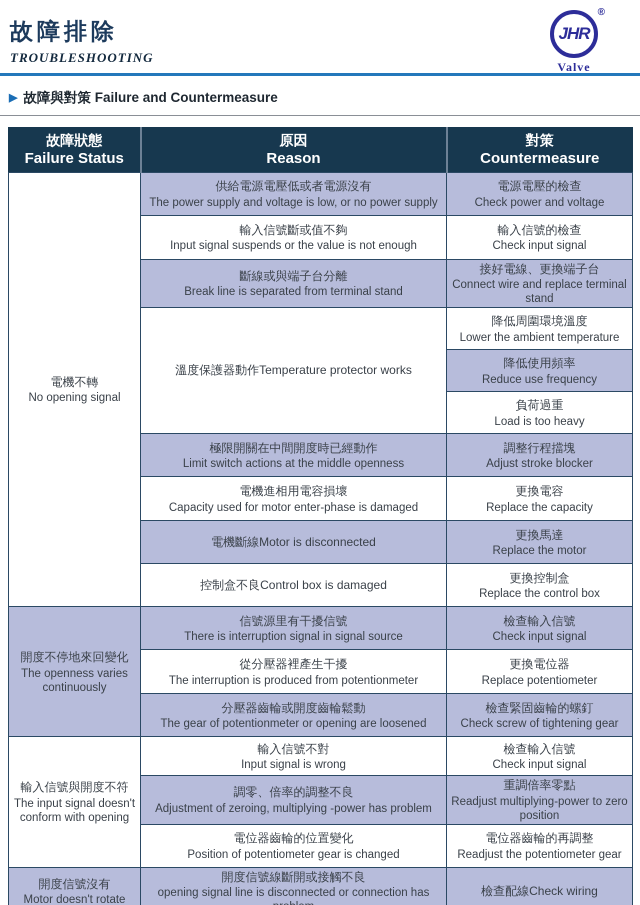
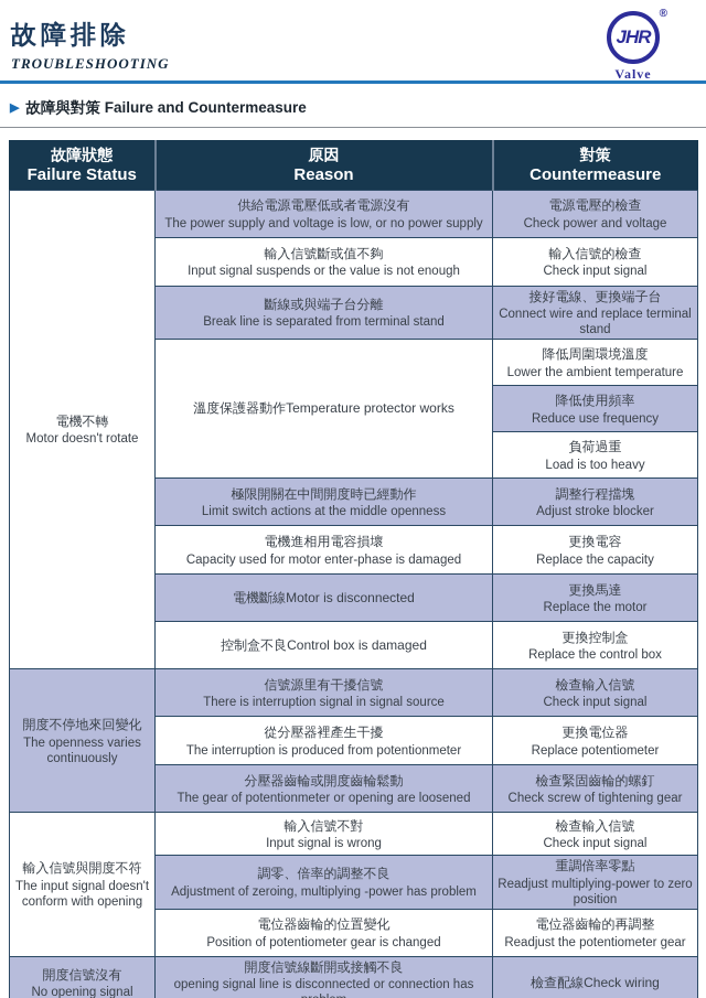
  故障排除
  TROUBLESHOOTING
  JHR
  ®
  Valve
  ▶ 故障與對策 Failure and Countermeasure
  故障狀態 Failure Status	原因 Reason	對策 Countermeasure
- 電機不轉 No opening signal	供給電源電壓低或者電源沒有 The power supply and voltage is low, or no power supply	電源電壓的檢查 Check power and voltage
+ 電機不轉 Motor doesn't rotate	供給電源電壓低或者電源沒有 The power supply and voltage is low, or no power supply	電源電壓的檢查 Check power and voltage
  輸入信號斷或值不夠 Input signal suspends or the value is not enough	輸入信號的檢查 Check input signal
  斷線或與端子台分離 Break line is separated from terminal stand	接好電線、更換端子台 Connect wire and replace terminal stand
  溫度保護器動作Temperature protector works	降低周圍環境溫度 Lower the ambient temperature
  降低使用頻率 Reduce use frequency
  負荷過重 Load is too heavy
  極限開關在中間開度時已經動作 Limit switch actions at the middle openness	調整行程擋塊 Adjust stroke blocker
  電機進相用電容損壞 Capacity used for motor enter-phase is damaged	更換電容 Replace the capacity
  電機斷線Motor is disconnected	更換馬達 Replace the motor
  控制盒不良Control box is damaged	更換控制盒 Replace the control box
  開度不停地來回變化 The openness varies continuously	信號源里有干擾信號 There is interruption signal in signal source	檢查輸入信號 Check input signal
  從分壓器裡產生干擾 The interruption is produced from potentionmeter	更換電位器 Replace potentiometer
  分壓器齒輪或開度齒輪鬆動 The gear of potentionmeter or opening are loosened	檢查緊固齒輪的螺釘 Check screw of tightening gear
  輸入信號與開度不符 The input signal doesn't conform with opening	輸入信號不對 Input signal is wrong	檢查輸入信號 Check input signal
  調零、倍率的調整不良 Adjustment of zeroing, multiplying -power has problem	重調倍率零點 Readjust multiplying-power to zero position
  電位器齒輪的位置變化 Position of potentiometer gear is changed	電位器齒輪的再調整 Readjust the potentiometer gear
- 開度信號沒有 Motor doesn't rotate	開度信號線斷開或接觸不良 opening signal line is disconnected or connection has	檢查配線Check wiring
+ 開度信號沒有 No opening signal	開度信號線斷開或接觸不良 opening signal line is disconnected or connection has	檢查配線Check wiring
